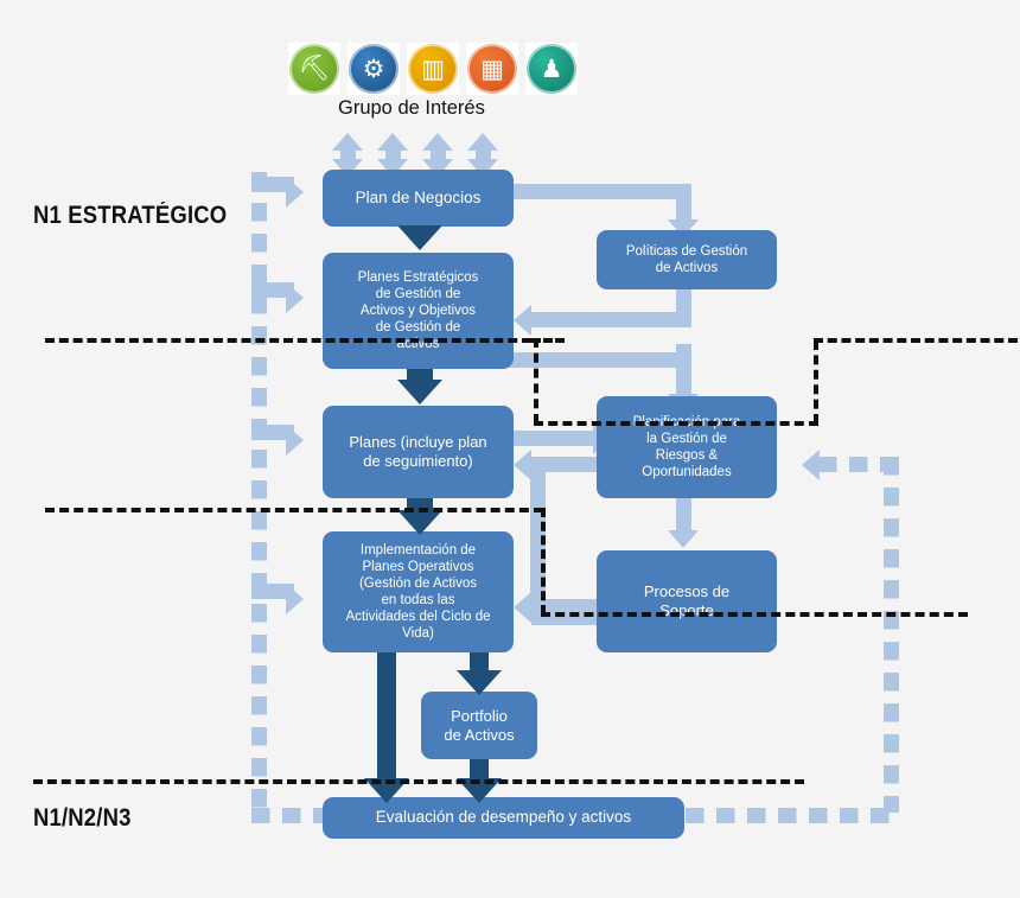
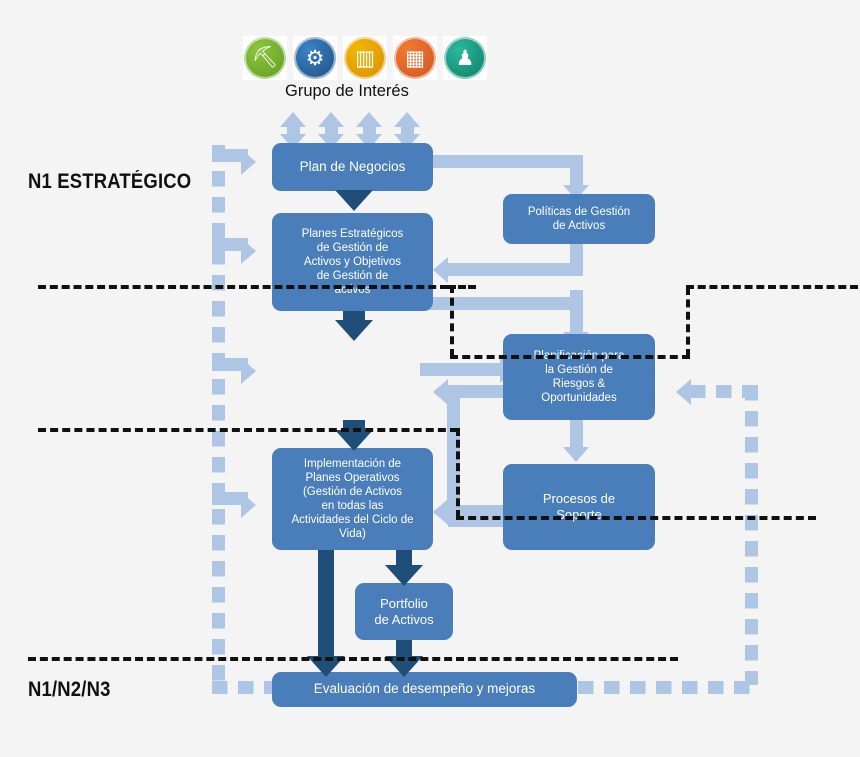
  ⛏
  ⚙
  ▥
  ▦
  ♟
  Grupo de Interés
  N1 ESTRATÉGICO
  N1/N2/N3
  Plan de Negocios
  Planes Estratégicos
  de Gestión de
  Activos y Objetivos
  de Gestión de
  activos
  Políticas de Gestión
  de Activos
- Planes (incluye plan
- de seguimiento)
  Planificación para
  la Gestión de
  Riesgos &
  Oportunidades
  Implementación de
  Planes Operativos
  (Gestión de Activos
  en todas las
  Actividades del Ciclo de
  Vida)
  Procesos de
  Soporte
  Portfolio
  de Activos
- Evaluación de desempeño y activos
+ Evaluación de desempeño y mejoras
